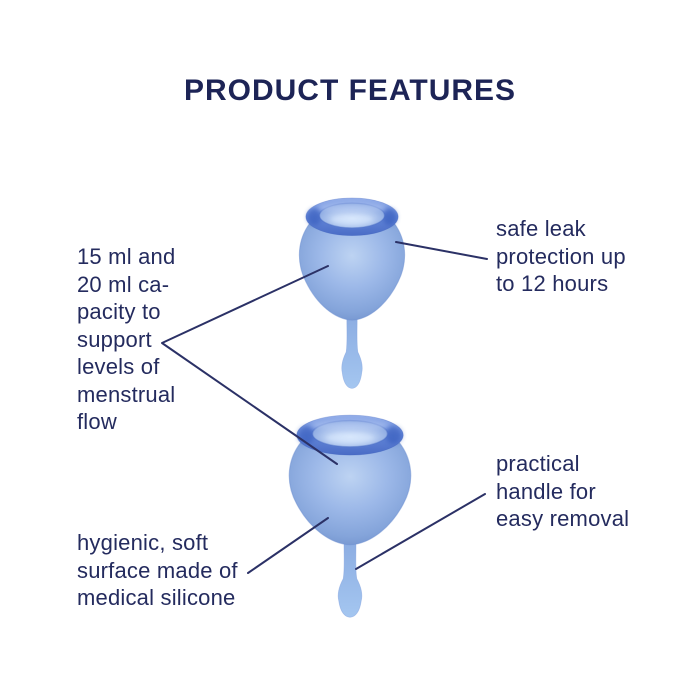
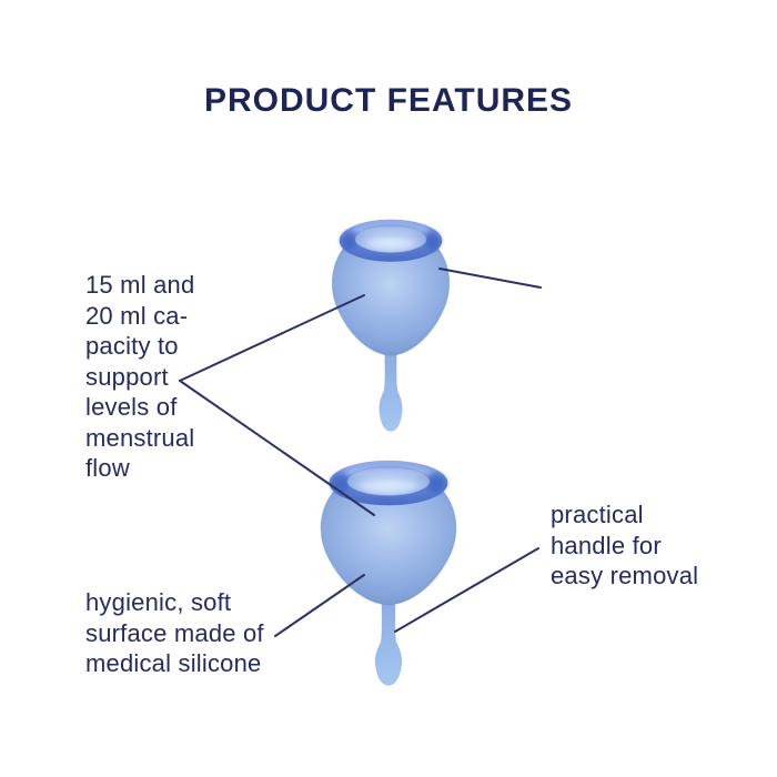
  PRODUCT FEATURES
  15 ml and
  20 ml ca-
  pacity to
  support
  levels of
  menstrual
  flow
- safe leak
- protection up
- to 12 hours
  practical
  handle for
  easy removal
  hygienic, soft
  surface made of
  medical silicone
